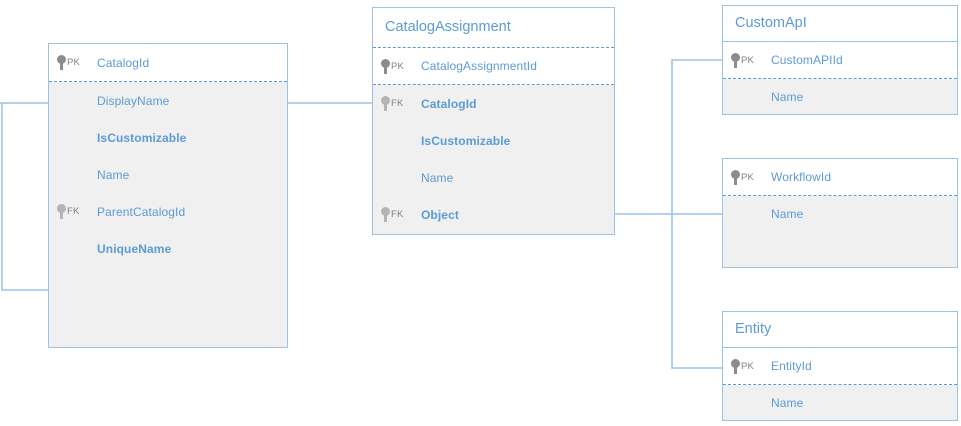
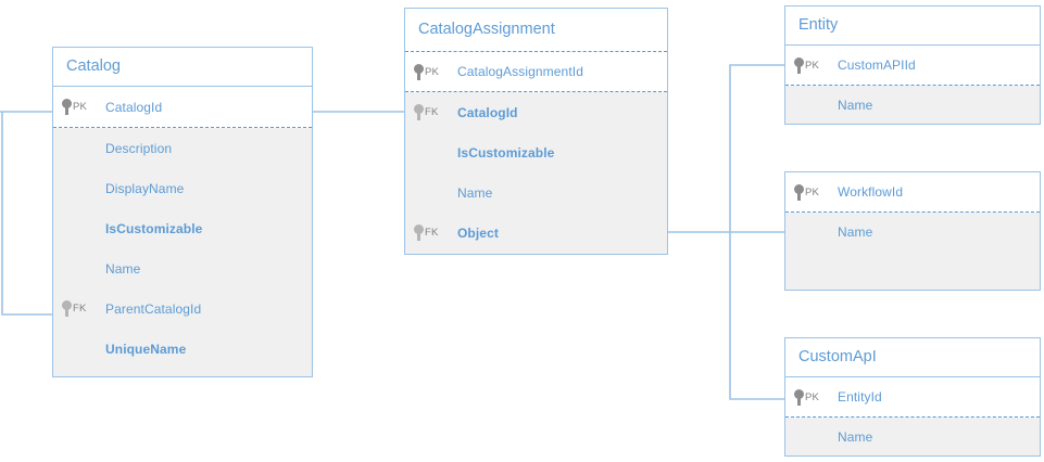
+ Catalog
  PK
  CatalogId
+ Description
  DisplayName
  IsCustomizable
  Name
  FK
  ParentCatalogId
  UniqueName
  CatalogAssignment
  PK
  CatalogAssignmentId
  FK
  CatalogId
  IsCustomizable
  Name
  FK
  Object
- CustomApI
+ Entity
  PK
  CustomAPIId
  Name
  PK
  WorkflowId
  Name
- Entity
+ CustomApI
  PK
  EntityId
  Name
